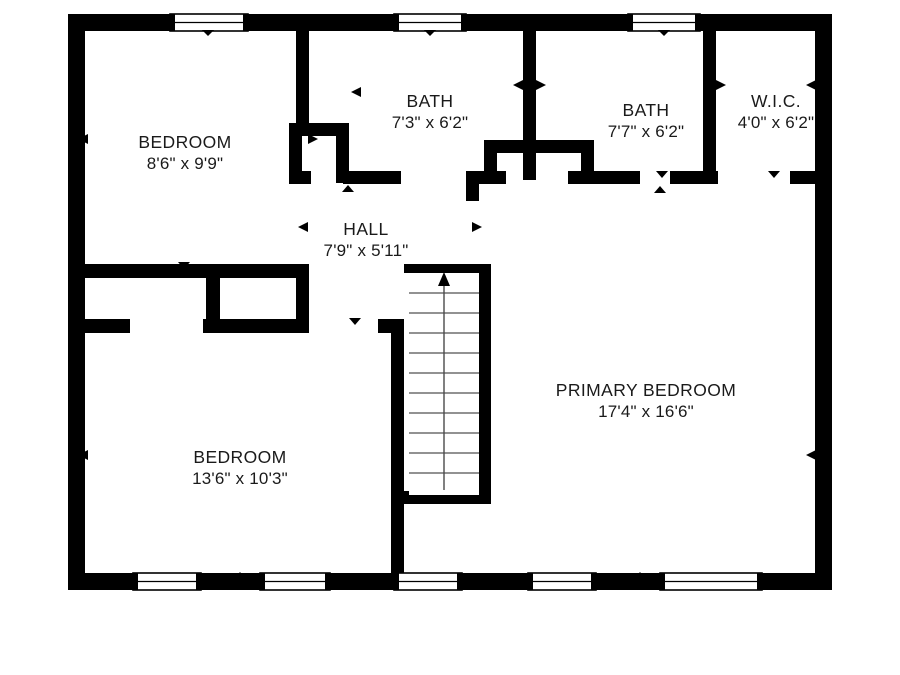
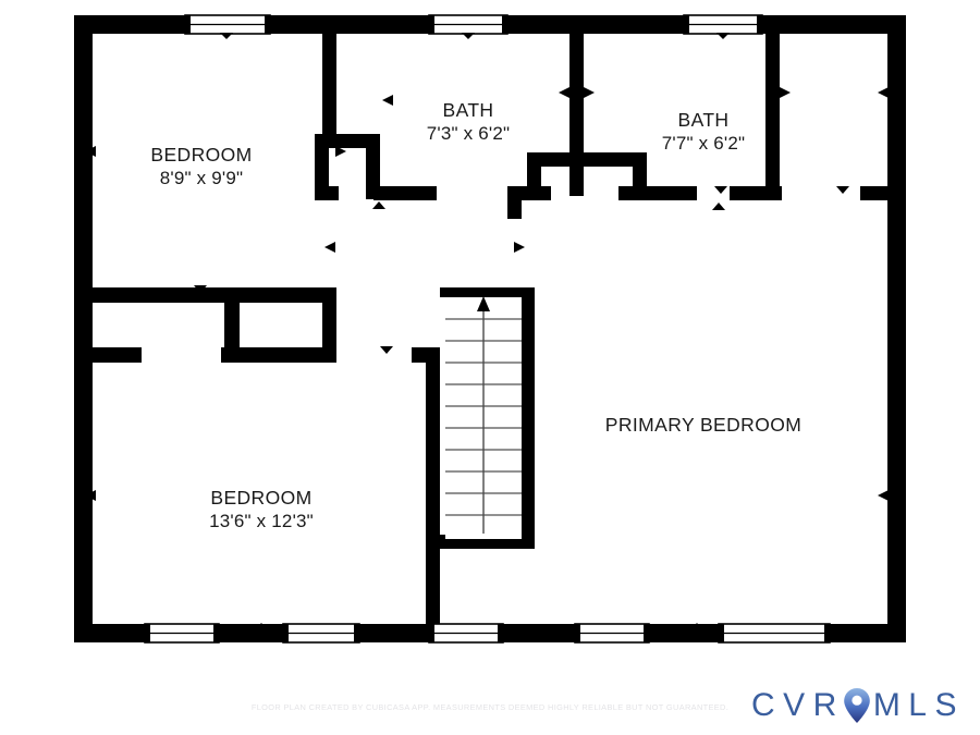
  BEDROOM
- 8'6" x 9'9"
+ 8'9" x 9'9"
  BATH
  7'3" x 6'2"
  BATH
  7'7" x 6'2"
- W.I.C.
- 4'0" x 6'2"
- HALL
- 7'9" x 5'11"
  PRIMARY BEDROOM
- 17'4" x 16'6"
  BEDROOM
- 13'6" x 10'3"
+ 13'6" x 12'3"
+ FLOOR PLAN CREATED BY CUBICASA APP. MEASUREMENTS DEEMED HIGHLY RELIABLE BUT NOT GUARANTEED.
+ CVR
+ MLS
